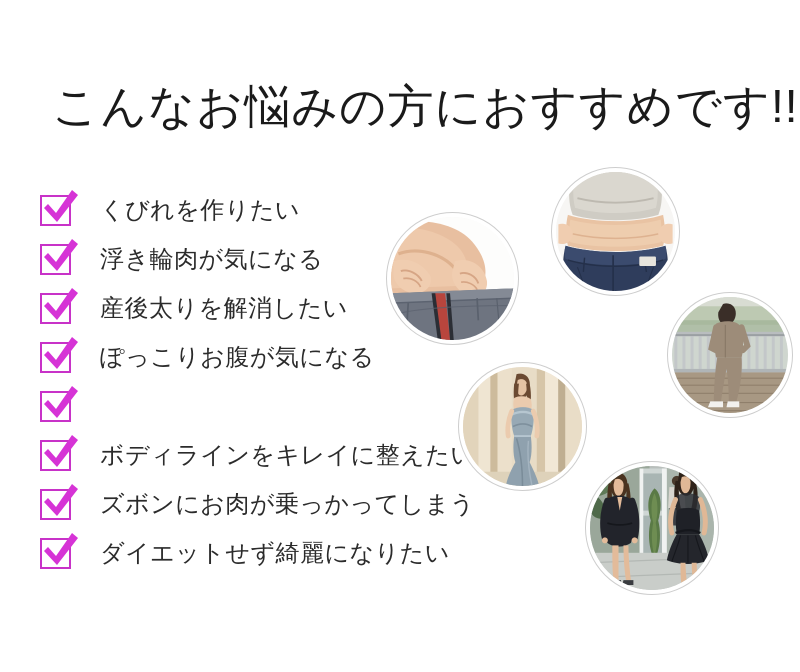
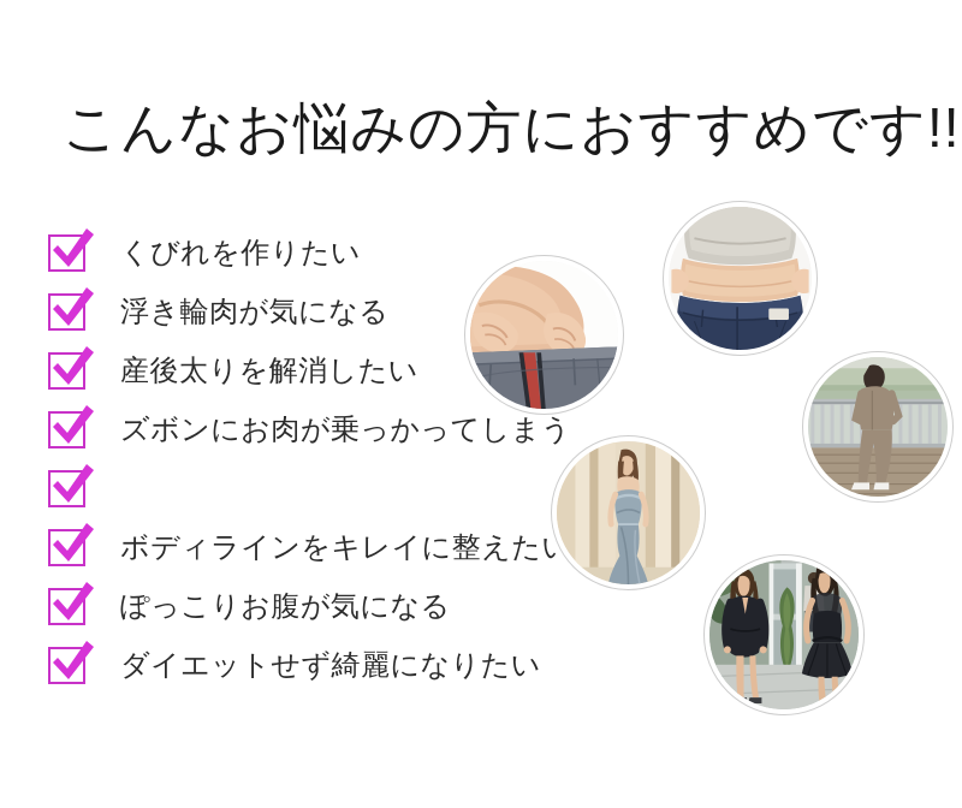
  こんなお悩みの方におすすめです!!
  くびれを作りたい
  浮き輪肉が気になる
  産後太りを解消したい
- ぽっこりお腹が気になる
+ ズボンにお肉が乗っかってしまう
  ボディラインをキレイに整えたい
- ズボンにお肉が乗っかってしまう
+ ぽっこりお腹が気になる
  ダイエットせず綺麗になりたい
